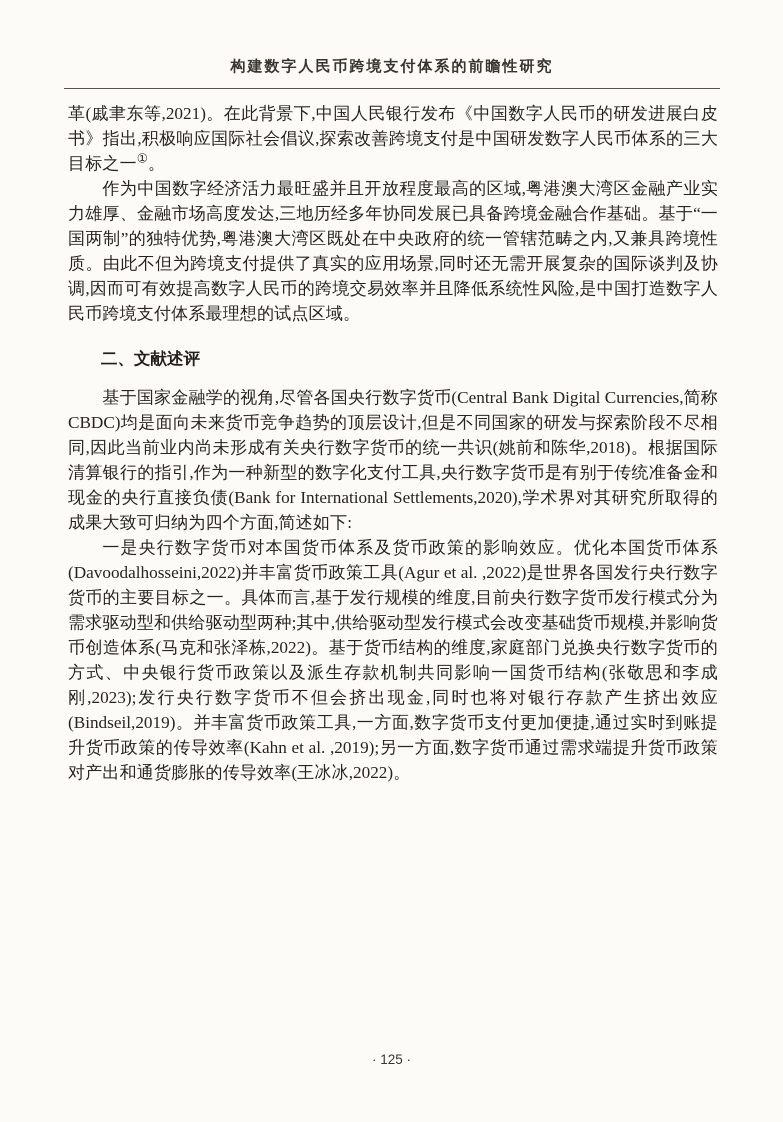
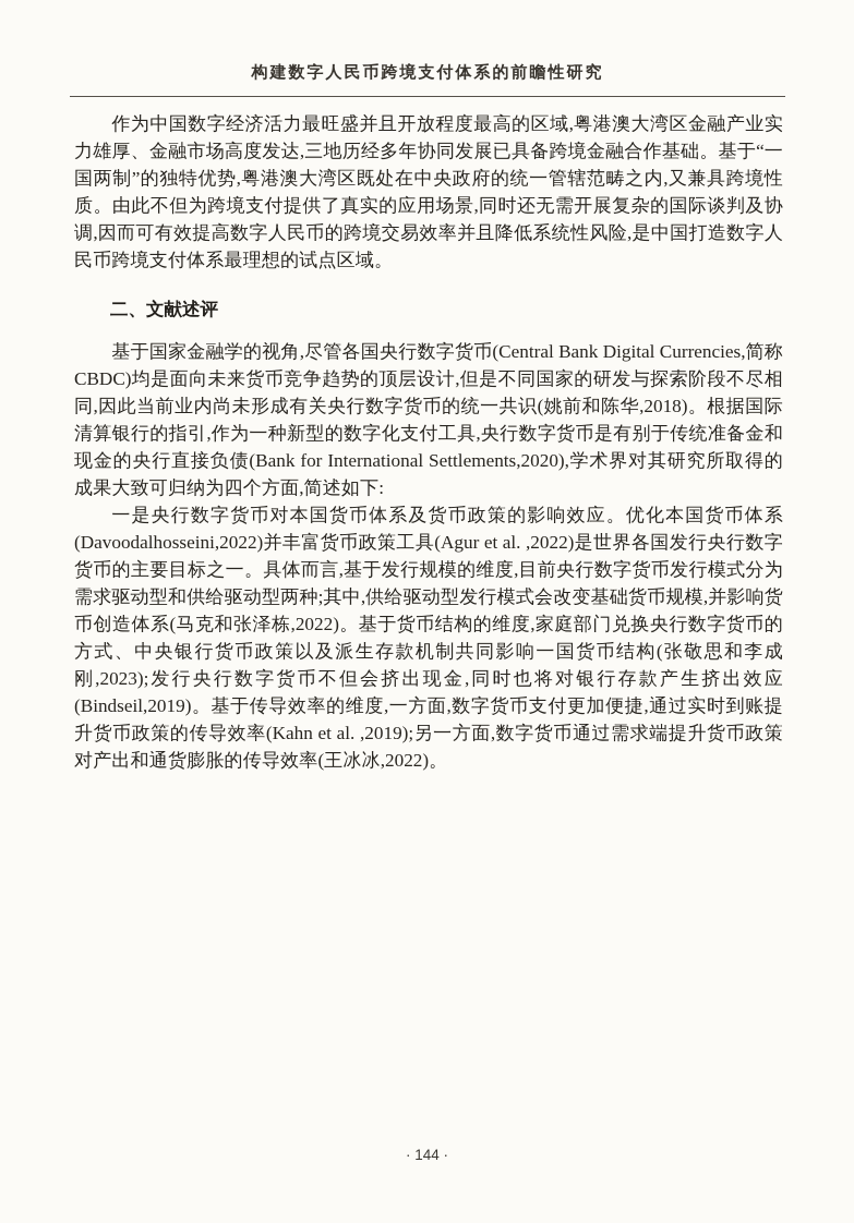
  构建数字人民币跨境支付体系的前瞻性研究
- 革(戚聿东等,2021)。在此背景下,中国人民银行发布《中国数字人民币的研发进展白皮书》指出,积极响应国际社会倡议,探索改善跨境支付是中国研发数字人民币体系的三大目标之一①。
  作为中国数字经济活力最旺盛并且开放程度最高的区域,粤港澳大湾区金融产业实力雄厚、金融市场高度发达,三地历经多年协同发展已具备跨境金融合作基础。基于“一国两制”的独特优势,粤港澳大湾区既处在中央政府的统一管辖范畴之内,又兼具跨境性质。由此不但为跨境支付提供了真实的应用场景,同时还无需开展复杂的国际谈判及协调,因而可有效提高数字人民币的跨境交易效率并且降低系统性风险,是中国打造数字人民币跨境支付体系最理想的试点区域。
  二、文献述评
  基于国家金融学的视角,尽管各国央行数字货币(Central Bank Digital Currencies,简称CBDC)均是面向未来货币竞争趋势的顶层设计,但是不同国家的研发与探索阶段不尽相同,因此当前业内尚未形成有关央行数字货币的统一共识(姚前和陈华,2018)。根据国际清算银行的指引,作为一种新型的数字化支付工具,央行数字货币是有别于传统准备金和现金的央行直接负债(Bank for International Settlements,2020),学术界对其研究所取得的成果大致可归纳为四个方面,简述如下:
- 一是央行数字货币对本国货币体系及货币政策的影响效应。优化本国货币体系(Davoodalhosseini,2022)并丰富货币政策工具(Agur et al. ,2022)是世界各国发行央行数字货币的主要目标之一。具体而言,基于发行规模的维度,目前央行数字货币发行模式分为需求驱动型和供给驱动型两种;其中,供给驱动型发行模式会改变基础货币规模,并影响货币创造体系(马克和张泽栋,2022)。基于货币结构的维度,家庭部门兑换央行数字货币的方式、中央银行货币政策以及派生存款机制共同影响一国货币结构(张敬思和李成刚,2023);发行央行数字货币不但会挤出现金,同时也将对银行存款产生挤出效应(Bindseil,2019)。并丰富货币政策工具,一方面,数字货币支付更加便捷,通过实时到账提升货币政策的传导效率(Kahn et al. ,2019);另一方面,数字货币通过需求端提升货币政策对产出和通货膨胀的传导效率(王冰冰,2022)。
+ 一是央行数字货币对本国货币体系及货币政策的影响效应。优化本国货币体系(Davoodalhosseini,2022)并丰富货币政策工具(Agur et al. ,2022)是世界各国发行央行数字货币的主要目标之一。具体而言,基于发行规模的维度,目前央行数字货币发行模式分为需求驱动型和供给驱动型两种;其中,供给驱动型发行模式会改变基础货币规模,并影响货币创造体系(马克和张泽栋,2022)。基于货币结构的维度,家庭部门兑换央行数字货币的方式、中央银行货币政策以及派生存款机制共同影响一国货币结构(张敬思和李成刚,2023);发行央行数字货币不但会挤出现金,同时也将对银行存款产生挤出效应(Bindseil,2019)。基于传导效率的维度,一方面,数字货币支付更加便捷,通过实时到账提升货币政策的传导效率(Kahn et al. ,2019);另一方面,数字货币通过需求端提升货币政策对产出和通货膨胀的传导效率(王冰冰,2022)。
- · 125 ·
+ · 144 ·
